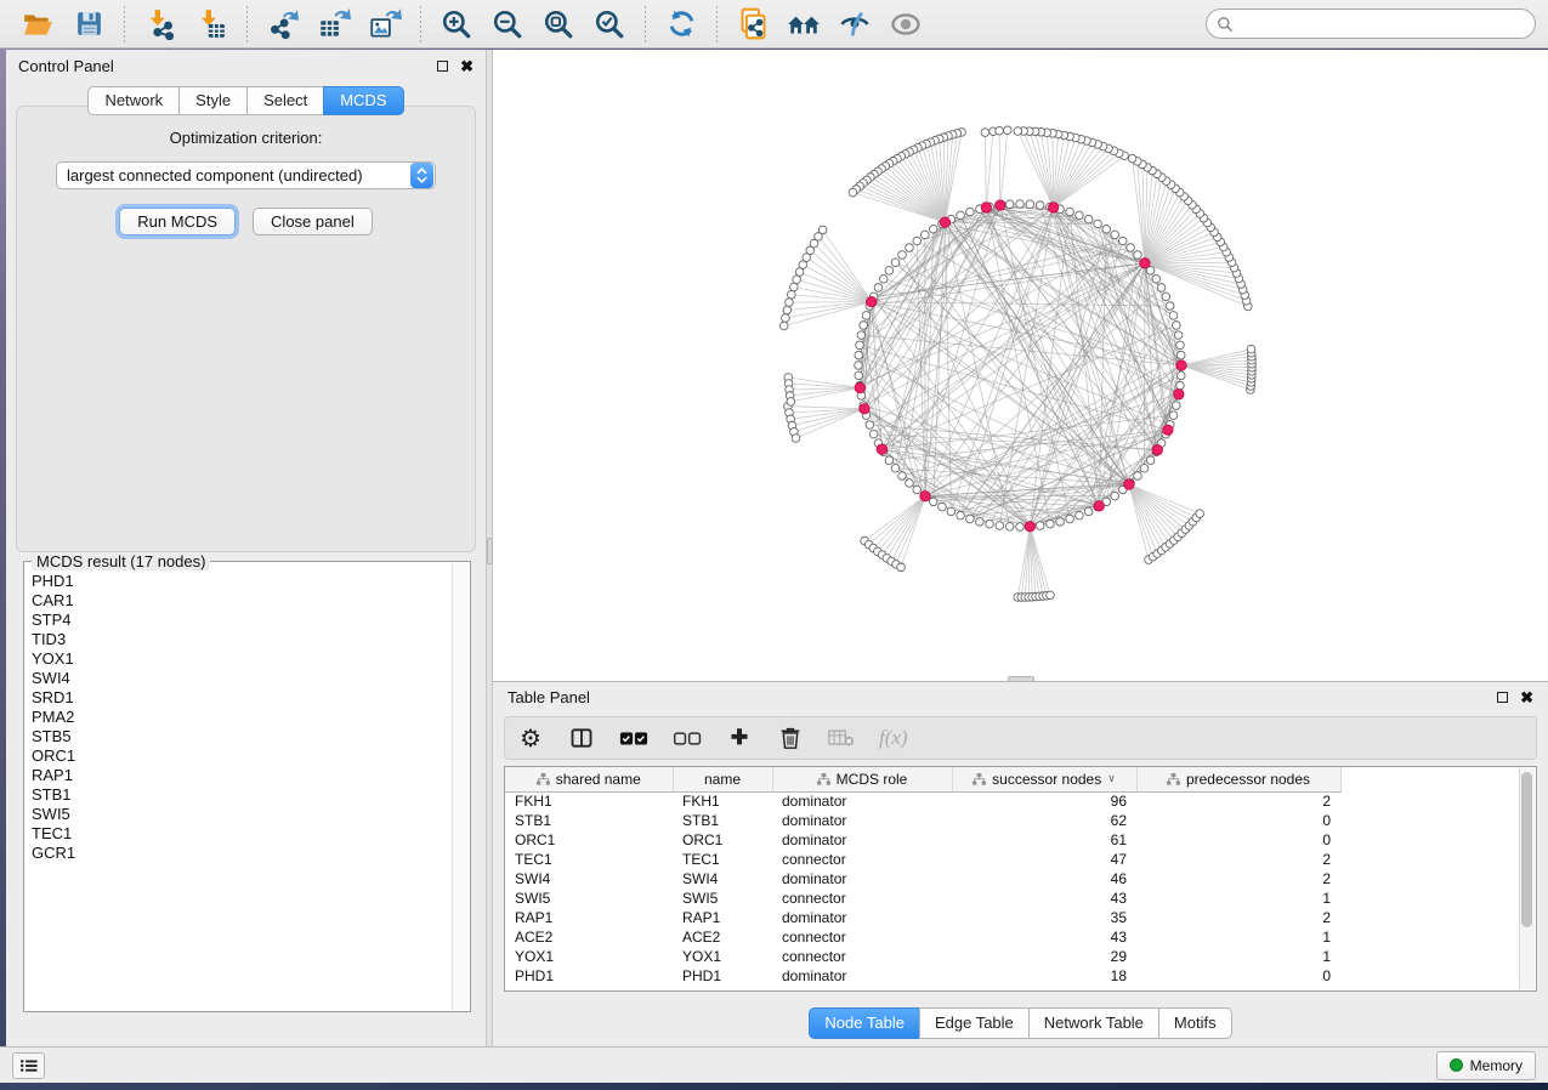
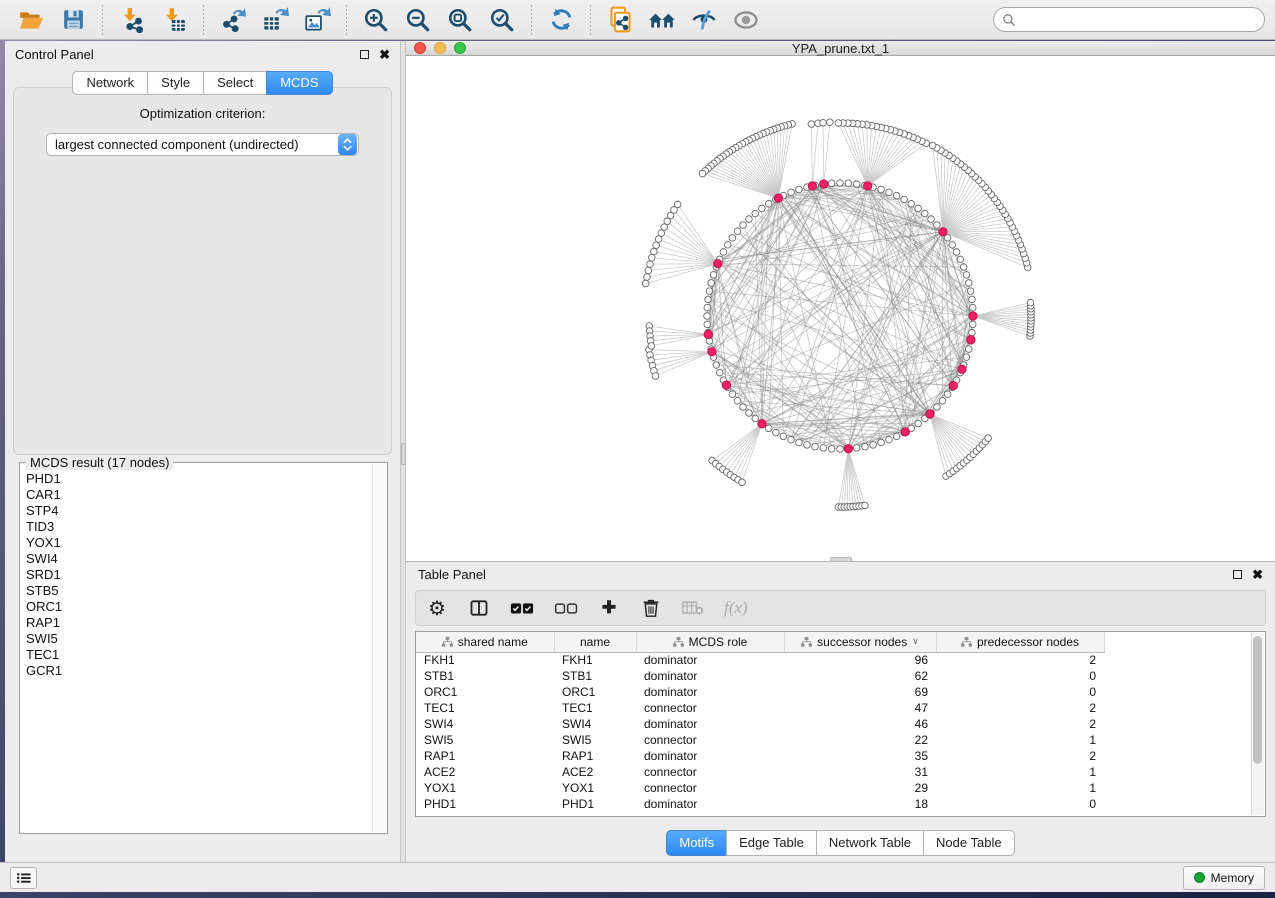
  Control Panel
  ✖
  Network
  Style
  Select
  MCDS
  Optimization criterion:
  largest connected component (undirected)
- Run MCDS
- Close panel
  MCDS result (17 nodes)
  PHD1
  CAR1
  STP4
  TID3
  YOX1
  SWI4
  SRD1
- PMA2
  STB5
  ORC1
  RAP1
- STB1
  SWI5
  TEC1
  GCR1
+ YPA_prune.txt_1
  Table Panel
  ✖
  ⚙
  ✚
  f(x)
  shared name	name	MCDS role	successor nodes ∨	predecessor nodes
  FKH1	FKH1	dominator	96	2
  STB1	STB1	dominator	62	0
- ORC1	ORC1	dominator	61	0
+ ORC1	ORC1	dominator	69	0
  TEC1	TEC1	connector	47	2
  SWI4	SWI4	dominator	46	2
- SWI5	SWI5	connector	43	1
+ SWI5	SWI5	connector	22	1
  RAP1	RAP1	dominator	35	2
- ACE2	ACE2	connector	43	1
+ ACE2	ACE2	connector	31	1
  YOX1	YOX1	connector	29	1
  PHD1	PHD1	dominator	18	0
- Node Table
+ Motifs
  Edge Table
  Network Table
- Motifs
+ Node Table
  Memory
